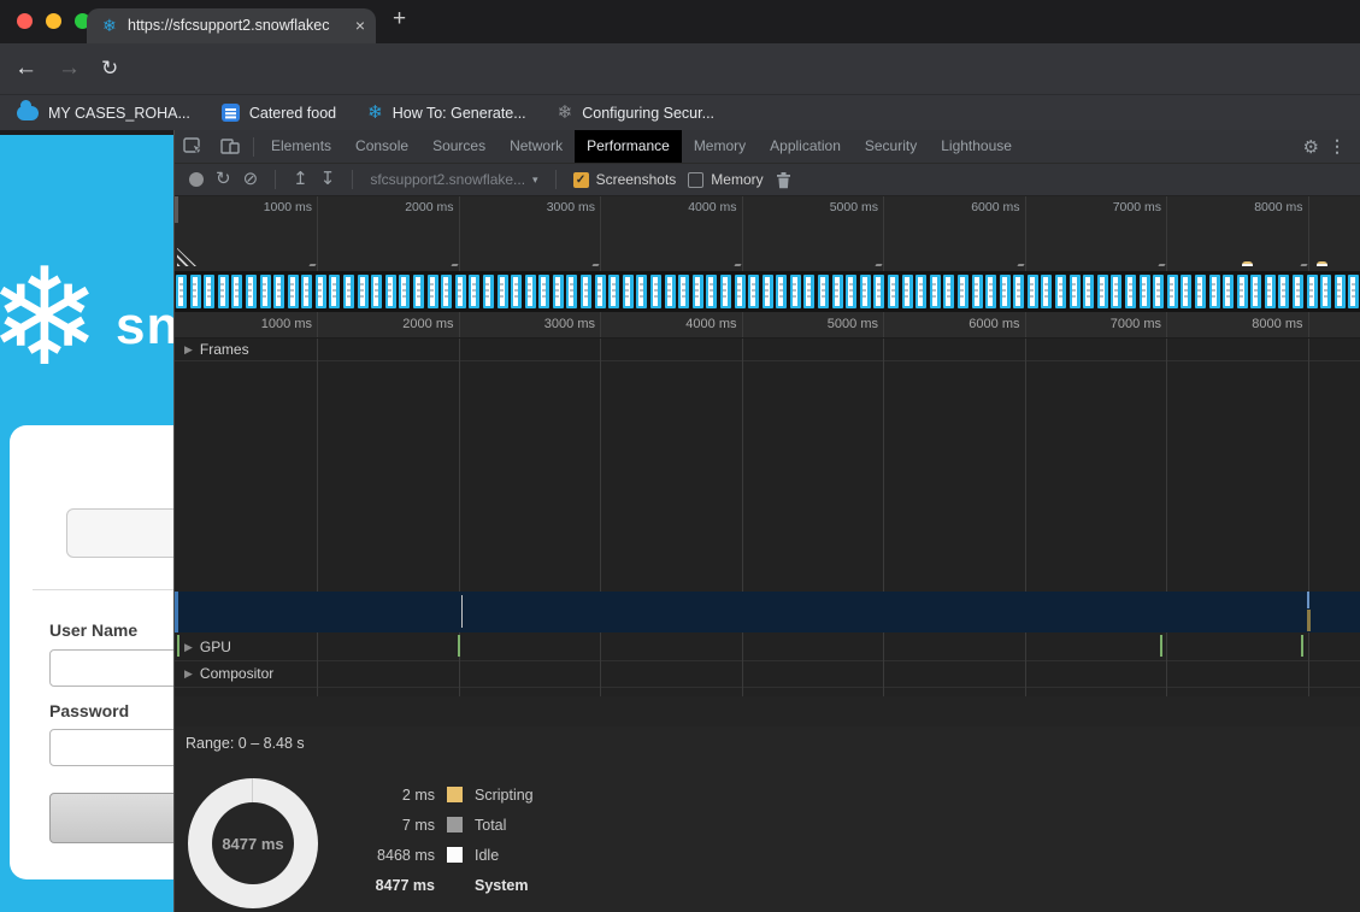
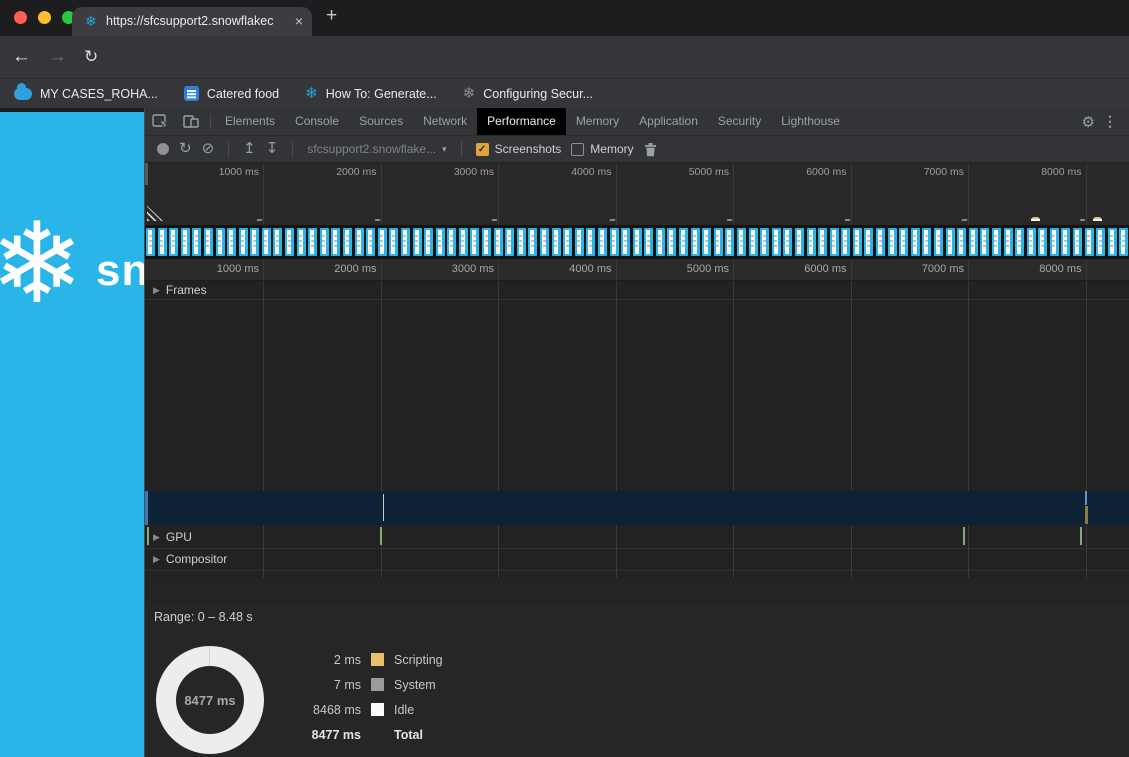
  ❄
  https://sfcsupport2.snowflakec
  ×
  +
  ←
  →
  ↻
  MY CASES_ROHA...
  Catered food
  ❄
  How To: Generate...
  ❄
  Configuring Secur...
  ❄
- User Name
- Password
  Elements
  Console
  Sources
  Network
  Performance
  Memory
  Application
  Security
  Lighthouse
  ⚙
  ⋮
  ↻
  ⊘
  ↥
  ↧
  sfcsupport2.snowflake...
  ▾
  ✓
  Screenshots
  Memory
  1000 ms
  2000 ms
  3000 ms
  4000 ms
  5000 ms
  6000 ms
  7000 ms
  8000 ms
  1000 ms
  2000 ms
  3000 ms
  4000 ms
  5000 ms
  6000 ms
  7000 ms
  8000 ms
  ▶ Frames
  ▶ GPU
  ▶ Compositor
  Range: 0 – 8.48 s
  8477 ms
  2 ms
  Scripting
  7 ms
- Total
+ System
  8468 ms
  Idle
  8477 ms
- System
+ Total
